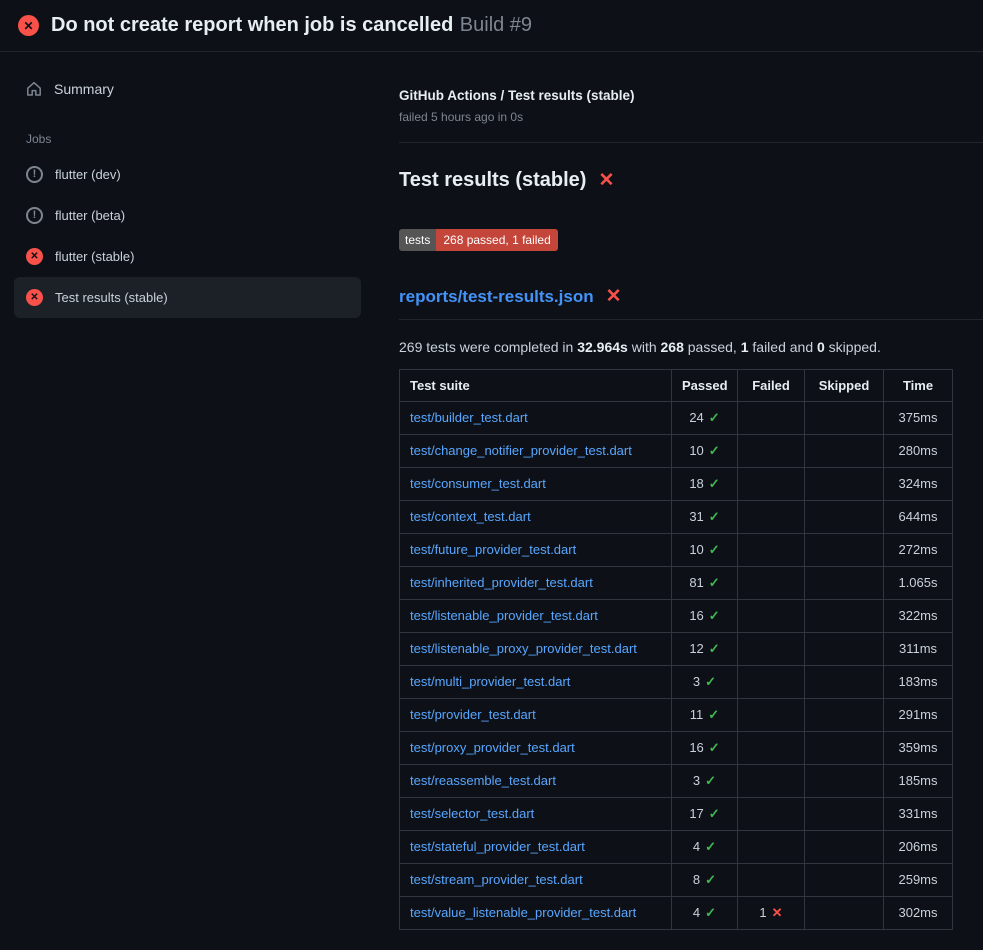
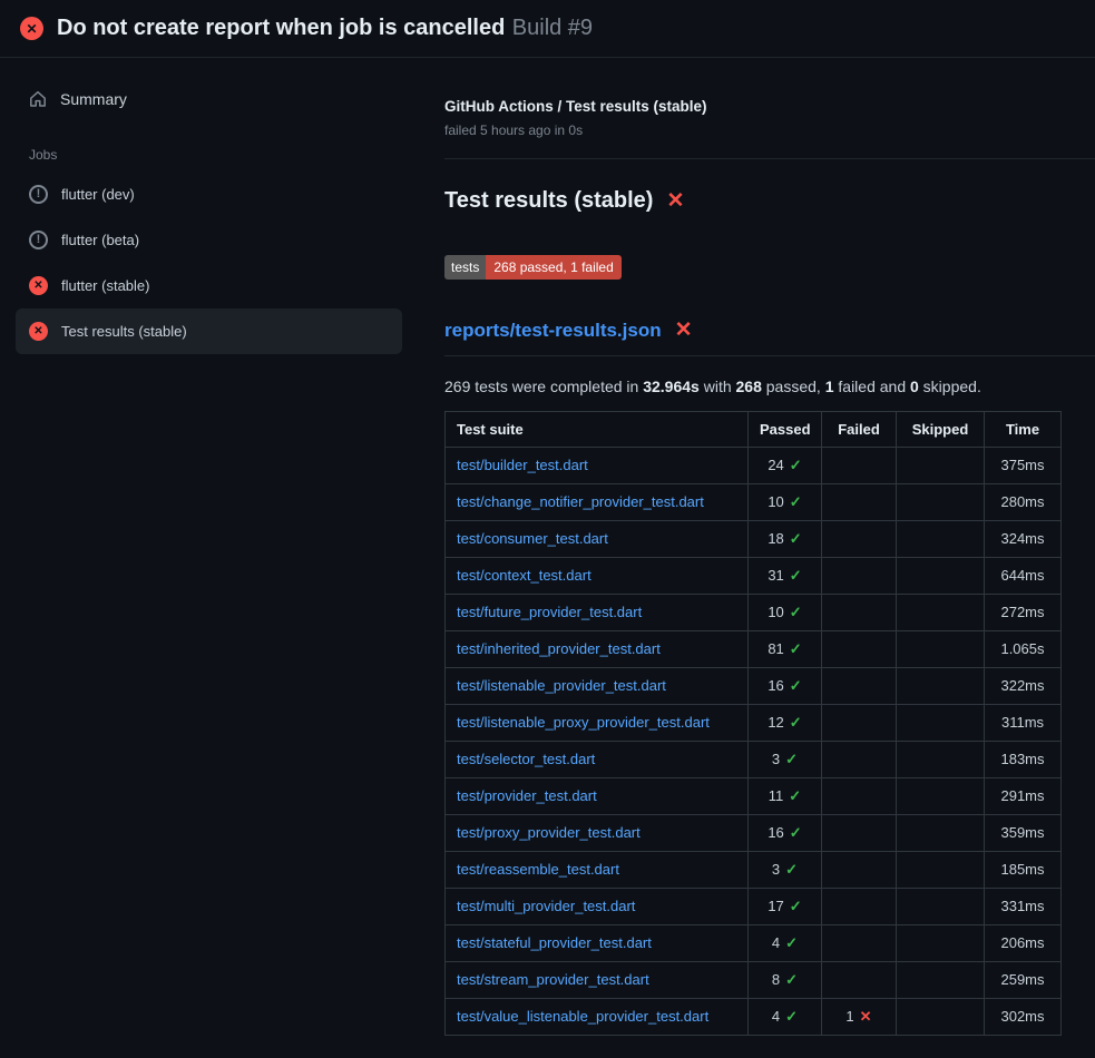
  ✕
  Do not create report when job is cancelled Build #9
  Summary
  Jobs
  !
  flutter (dev)
  !
  flutter (beta)
  ✕
  flutter (stable)
  ✕
  Test results (stable)
  GitHub Actions / Test results (stable)
  failed 5 hours ago in 0s
  Test results (stable)
  ✕
  tests
  268 passed, 1 failed
  reports/test-results.json
  ✕
  269 tests were completed in 32.964s with 268 passed, 1 failed and 0 skipped.
  Test suite	Passed	Failed	Skipped	Time
  test/builder_test.dart	24 ✓			375ms
  test/change_notifier_provider_test.dart	10 ✓			280ms
  test/consumer_test.dart	18 ✓			324ms
  test/context_test.dart	31 ✓			644ms
  test/future_provider_test.dart	10 ✓			272ms
  test/inherited_provider_test.dart	81 ✓			1.065s
  test/listenable_provider_test.dart	16 ✓			322ms
  test/listenable_proxy_provider_test.dart	12 ✓			311ms
- test/multi_provider_test.dart	3 ✓			183ms
+ test/selector_test.dart	3 ✓			183ms
  test/provider_test.dart	11 ✓			291ms
  test/proxy_provider_test.dart	16 ✓			359ms
  test/reassemble_test.dart	3 ✓			185ms
- test/selector_test.dart	17 ✓			331ms
+ test/multi_provider_test.dart	17 ✓			331ms
  test/stateful_provider_test.dart	4 ✓			206ms
  test/stream_provider_test.dart	8 ✓			259ms
  test/value_listenable_provider_test.dart	4 ✓	1 ✕		302ms
